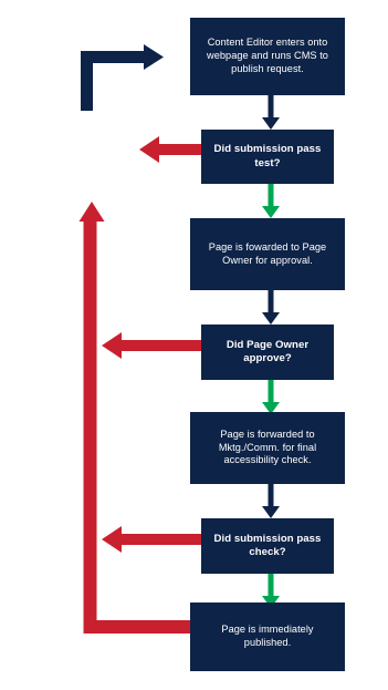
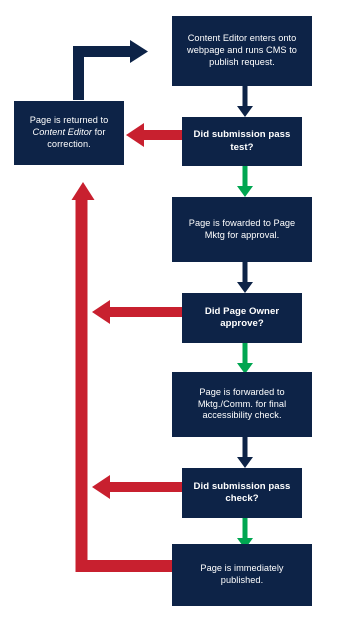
  Content Editor enters onto webpage and runs CMS to publish request.
  Did submission pass test?
+ Page is returned to Content Editor for correction.
- Page is fowarded to Page Owner for approval.
+ Page is fowarded to Page Mktg for approval.
  Did Page Owner approve?
  Page is forwarded to Mktg./Comm. for final accessibility check.
  Did submission pass check?
  Page is immediately published.
